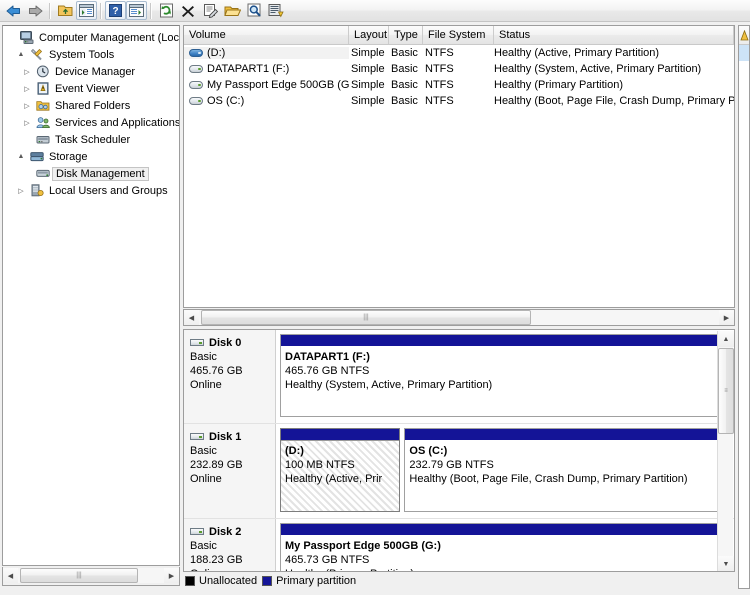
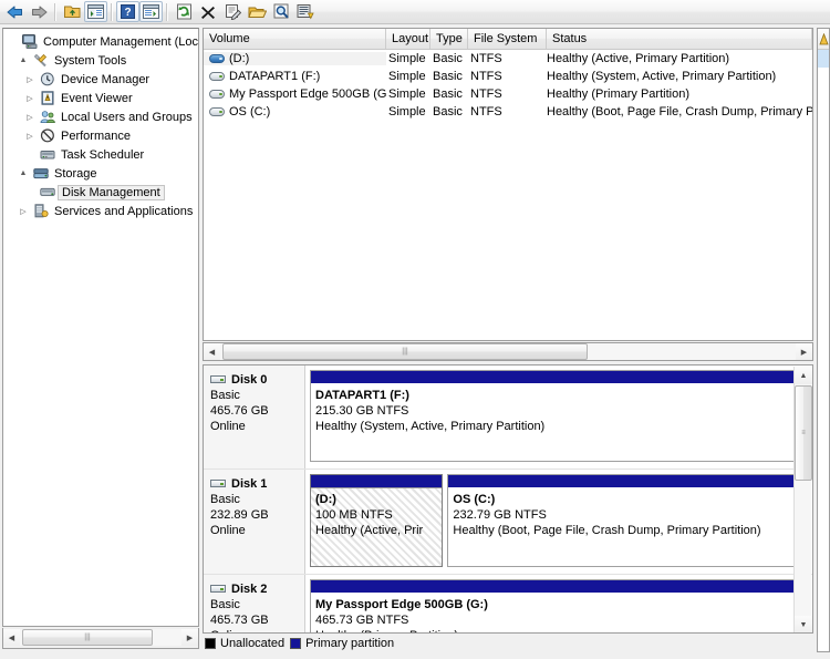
  ?
  Computer Management (Loc
  System Tools
  Device Manager
  Event Viewer
- Shared Folders
- Services and Applications
+ Local Users and Groups
+ Performance
  Task Scheduler
  Storage
  Disk Management
- Local Users and Groups
+ Services and Applications
  Volume
  Layout
  Type
  File System
  Status
  (D:)
  Simple
  Basic
  NTFS
  Healthy (Active, Primary Partition)
  DATAPART1 (F:)
  Simple
  Basic
  NTFS
  Healthy (System, Active, Primary Partition)
  My Passport Edge 500GB (G
  Simple
  Basic
  NTFS
  Healthy (Primary Partition)
  OS (C:)
  Simple
  Basic
  NTFS
  Healthy (Boot, Page File, Crash Dump, Primary P
  Disk 0
  Basic
  465.76 GB
  Online
  DATAPART1 (F:)
- 465.76 GB NTFS
+ 215.30 GB NTFS
  Healthy (System, Active, Primary Partition)
  Disk 1
  Basic
  232.89 GB
  Online
  (D:)
  100 MB NTFS
  Healthy (Active, Prir
  OS (C:)
  232.79 GB NTFS
  Healthy (Boot, Page File, Crash Dump, Primary Partition)
  Disk 2
  Basic
- 188.23 GB
+ 465.73 GB
  My Passport Edge 500GB (G:)
  465.73 GB NTFS
  Unallocated
  Primary partition
